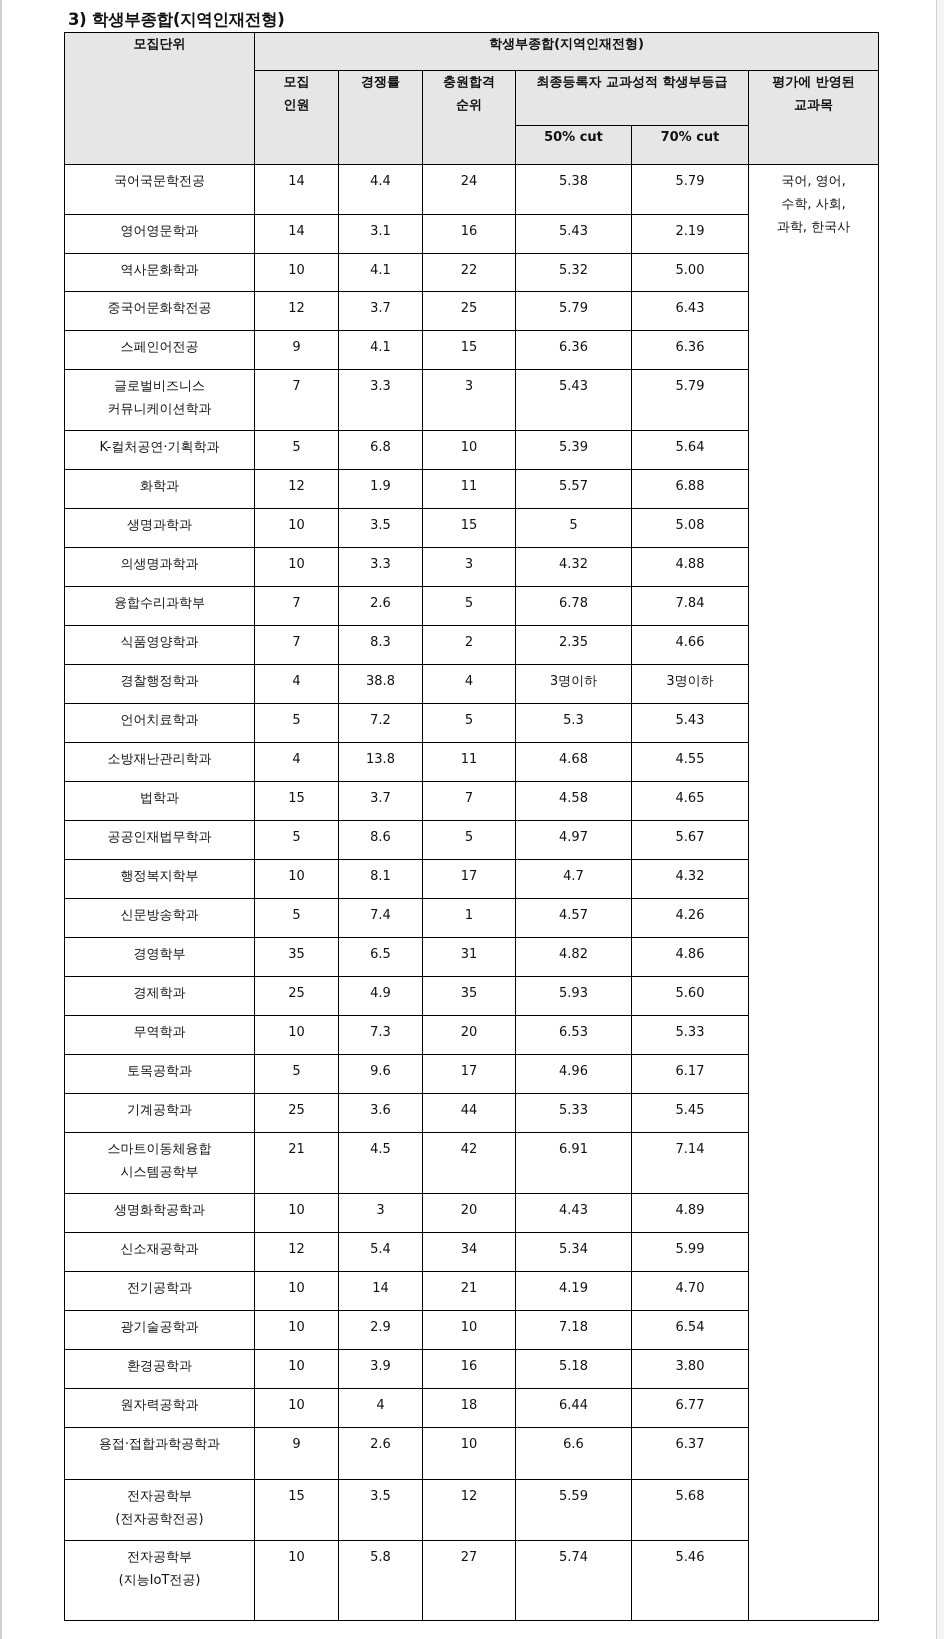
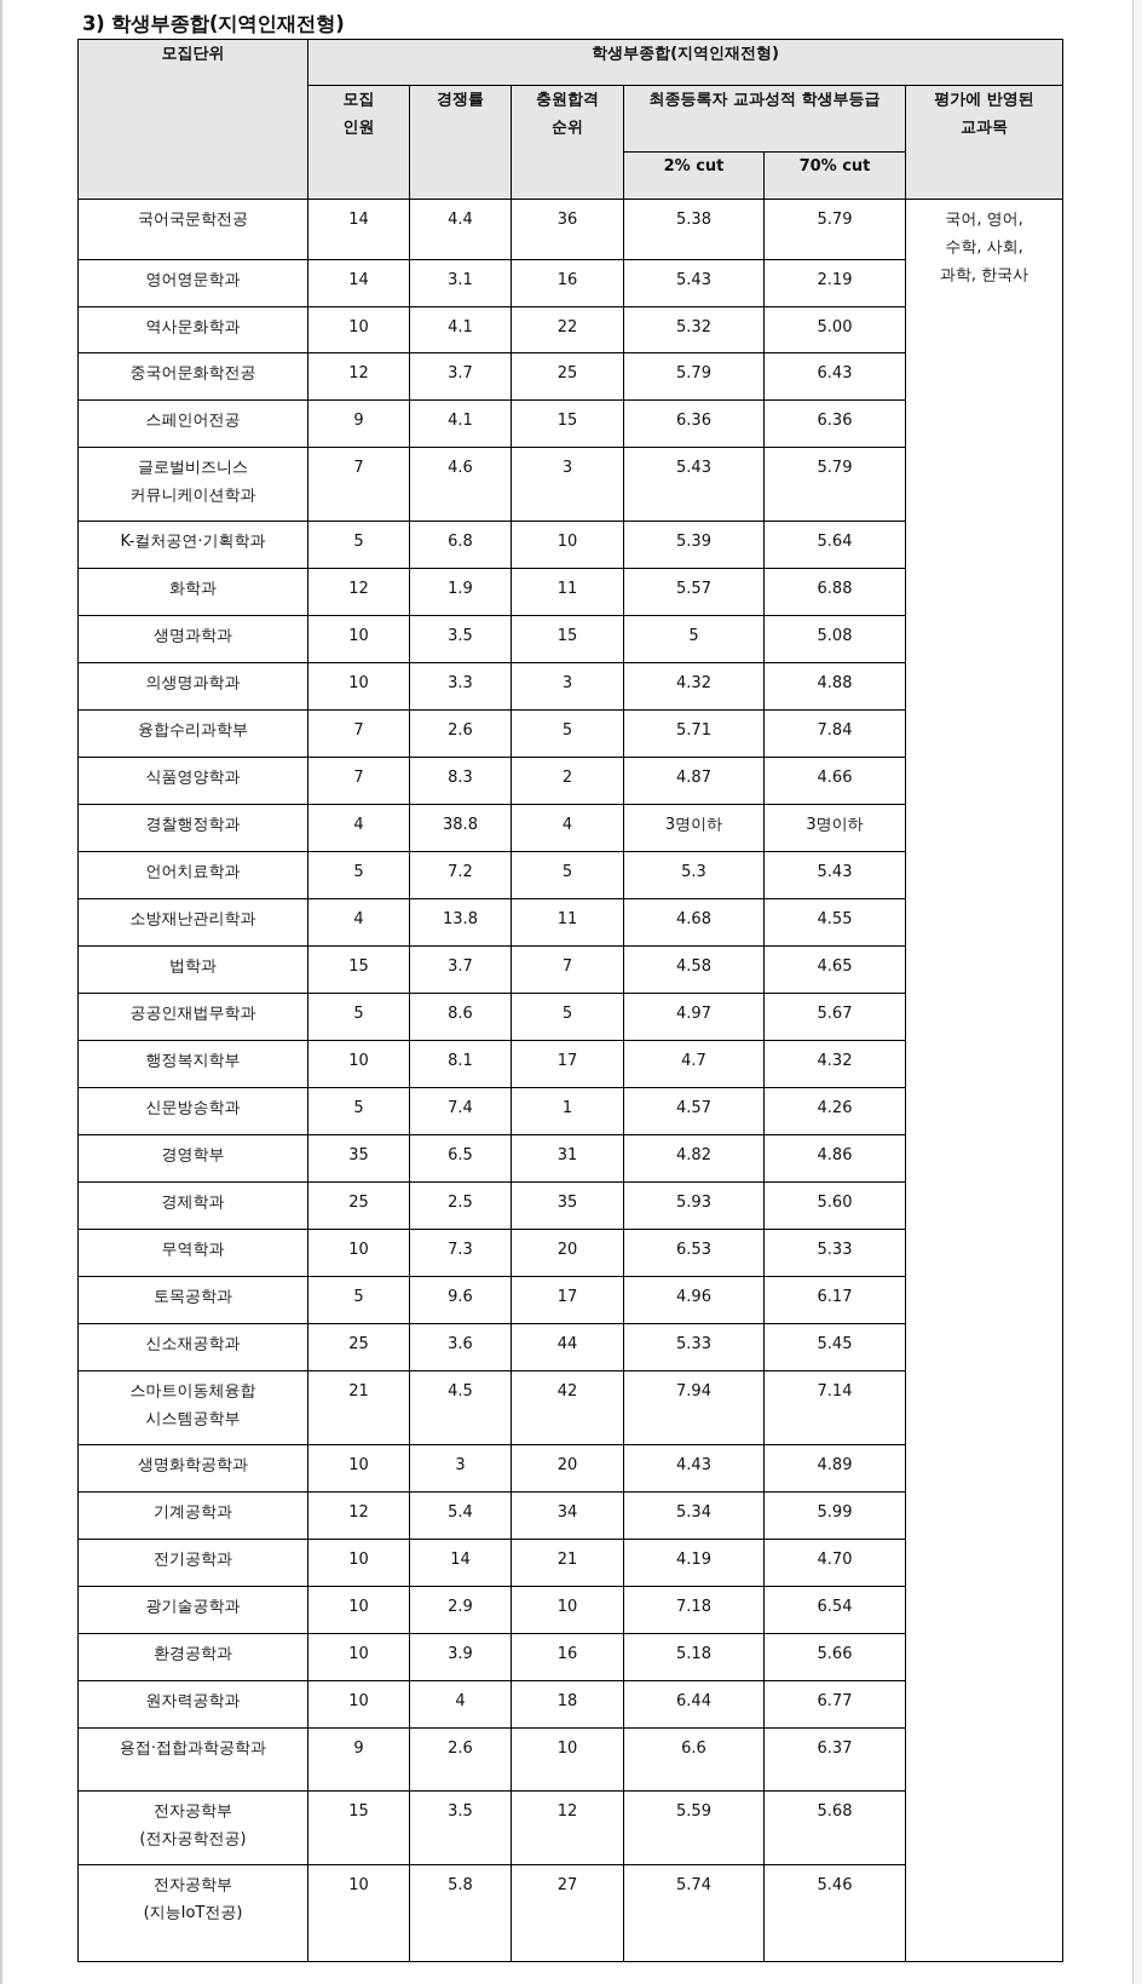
  3) 학생부종합(지역인재전형)
  모집단위	학생부종합(지역인재전형)
  모집 인원	경쟁률	충원합격 순위	최종등록자 교과성적 학생부등급	평가에 반영된 교과목
- 50% cut	70% cut
+ 2% cut	70% cut
- 국어국문학전공	14	4.4	24	5.38	5.79	국어, 영어, 수학, 사회, 과학, 한국사
+ 국어국문학전공	14	4.4	36	5.38	5.79	국어, 영어, 수학, 사회, 과학, 한국사
  영어영문학과	14	3.1	16	5.43	2.19
  역사문화학과	10	4.1	22	5.32	5.00
  중국어문화학전공	12	3.7	25	5.79	6.43
  스페인어전공	9	4.1	15	6.36	6.36
- 글로벌비즈니스 커뮤니케이션학과	7	3.3	3	5.43	5.79
+ 글로벌비즈니스 커뮤니케이션학과	7	4.6	3	5.43	5.79
  K-컬처공연·기획학과	5	6.8	10	5.39	5.64
  화학과	12	1.9	11	5.57	6.88
  생명과학과	10	3.5	15	5	5.08
  의생명과학과	10	3.3	3	4.32	4.88
- 융합수리과학부	7	2.6	5	6.78	7.84
+ 융합수리과학부	7	2.6	5	5.71	7.84
- 식품영양학과	7	8.3	2	2.35	4.66
+ 식품영양학과	7	8.3	2	4.87	4.66
  경찰행정학과	4	38.8	4	3명이하	3명이하
  언어치료학과	5	7.2	5	5.3	5.43
  소방재난관리학과	4	13.8	11	4.68	4.55
  법학과	15	3.7	7	4.58	4.65
  공공인재법무학과	5	8.6	5	4.97	5.67
  행정복지학부	10	8.1	17	4.7	4.32
  신문방송학과	5	7.4	1	4.57	4.26
  경영학부	35	6.5	31	4.82	4.86
- 경제학과	25	4.9	35	5.93	5.60
+ 경제학과	25	2.5	35	5.93	5.60
  무역학과	10	7.3	20	6.53	5.33
  토목공학과	5	9.6	17	4.96	6.17
- 기계공학과	25	3.6	44	5.33	5.45
+ 신소재공학과	25	3.6	44	5.33	5.45
- 스마트이동체융합 시스템공학부	21	4.5	42	6.91	7.14
+ 스마트이동체융합 시스템공학부	21	4.5	42	7.94	7.14
  생명화학공학과	10	3	20	4.43	4.89
- 신소재공학과	12	5.4	34	5.34	5.99
+ 기계공학과	12	5.4	34	5.34	5.99
  전기공학과	10	14	21	4.19	4.70
  광기술공학과	10	2.9	10	7.18	6.54
- 환경공학과	10	3.9	16	5.18	3.80
+ 환경공학과	10	3.9	16	5.18	5.66
  원자력공학과	10	4	18	6.44	6.77
  용접·접합과학공학과	9	2.6	10	6.6	6.37
  전자공학부 (전자공학전공)	15	3.5	12	5.59	5.68
  전자공학부 (지능IoT전공)	10	5.8	27	5.74	5.46
